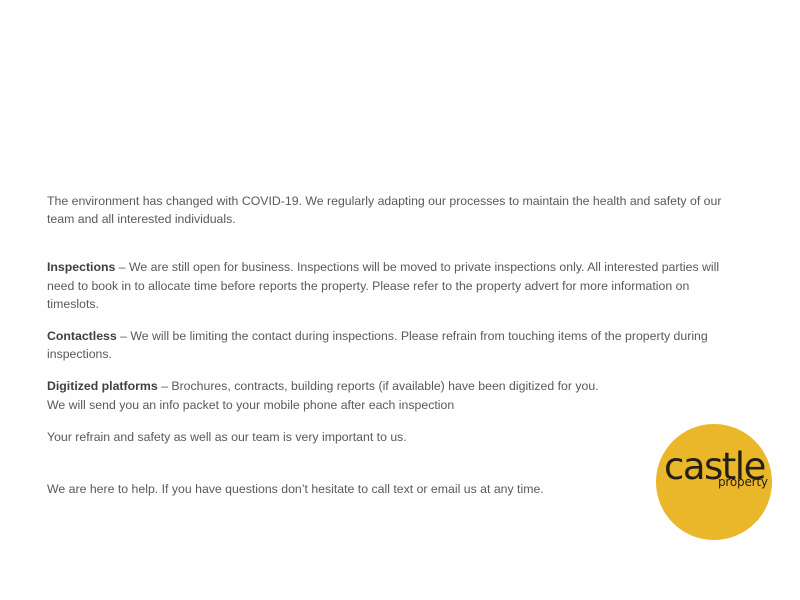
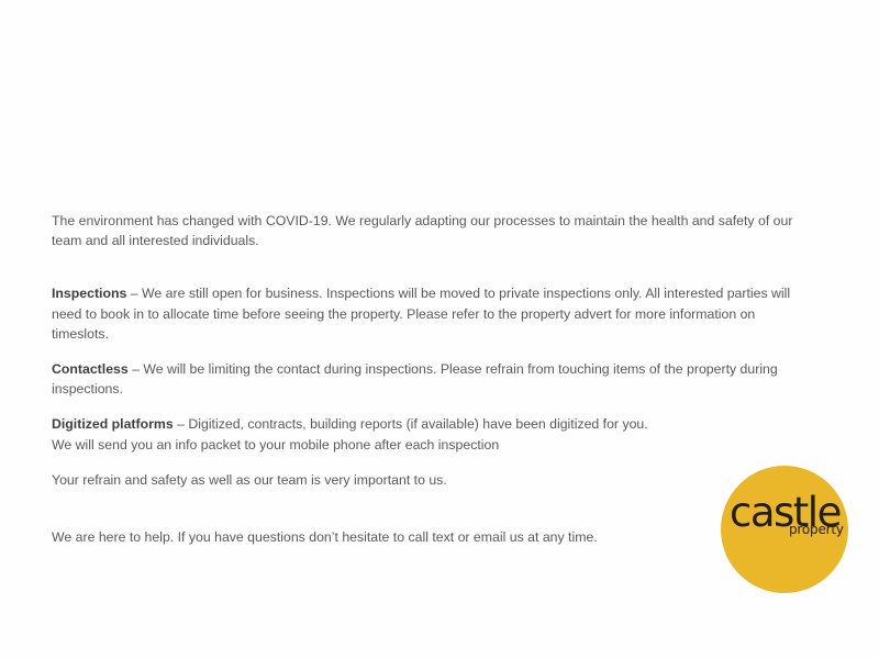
  The environment has changed with COVID-19. We regularly adapting our processes to maintain the health and safety of our team and all interested individuals.
- Inspections – We are still open for business. Inspections will be moved to private inspections only. All interested parties will need to book in to allocate time before reports the property. Please refer to the property advert for more information on timeslots.
+ Inspections – We are still open for business. Inspections will be moved to private inspections only. All interested parties will need to book in to allocate time before seeing the property. Please refer to the property advert for more information on timeslots.
  Contactless – We will be limiting the contact during inspections. Please refrain from touching items of the property during inspections.
- Digitized platforms – Brochures, contracts, building reports (if available) have been digitized for you.
+ Digitized platforms – Digitized, contracts, building reports (if available) have been digitized for you.
  We will send you an info packet to your mobile phone after each inspection
  Your refrain and safety as well as our team is very important to us.
  We are here to help. If you have questions don’t hesitate to call text or email us at any time.
  castle
  property
